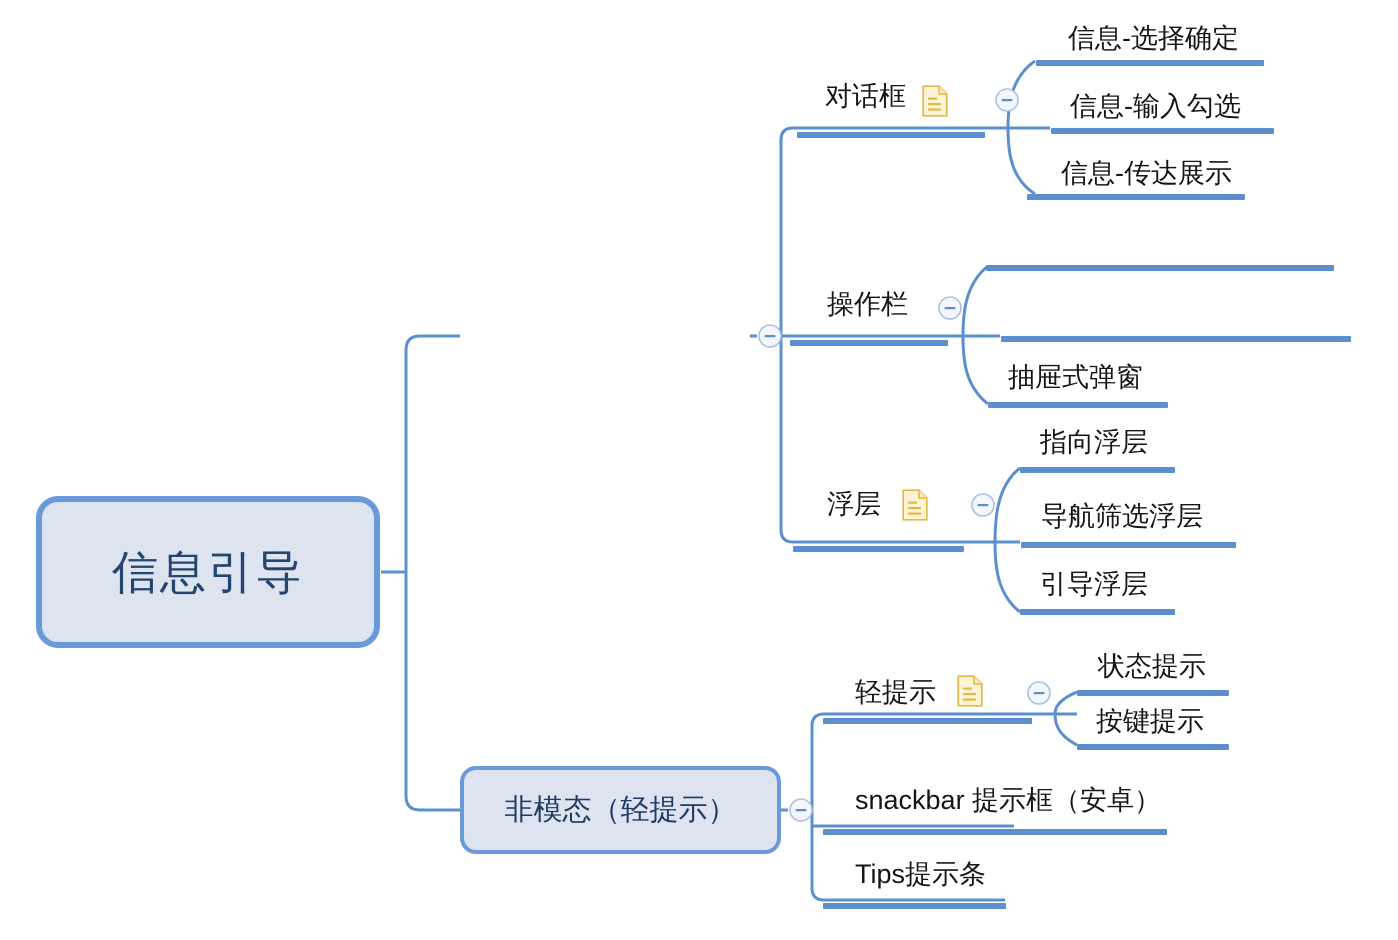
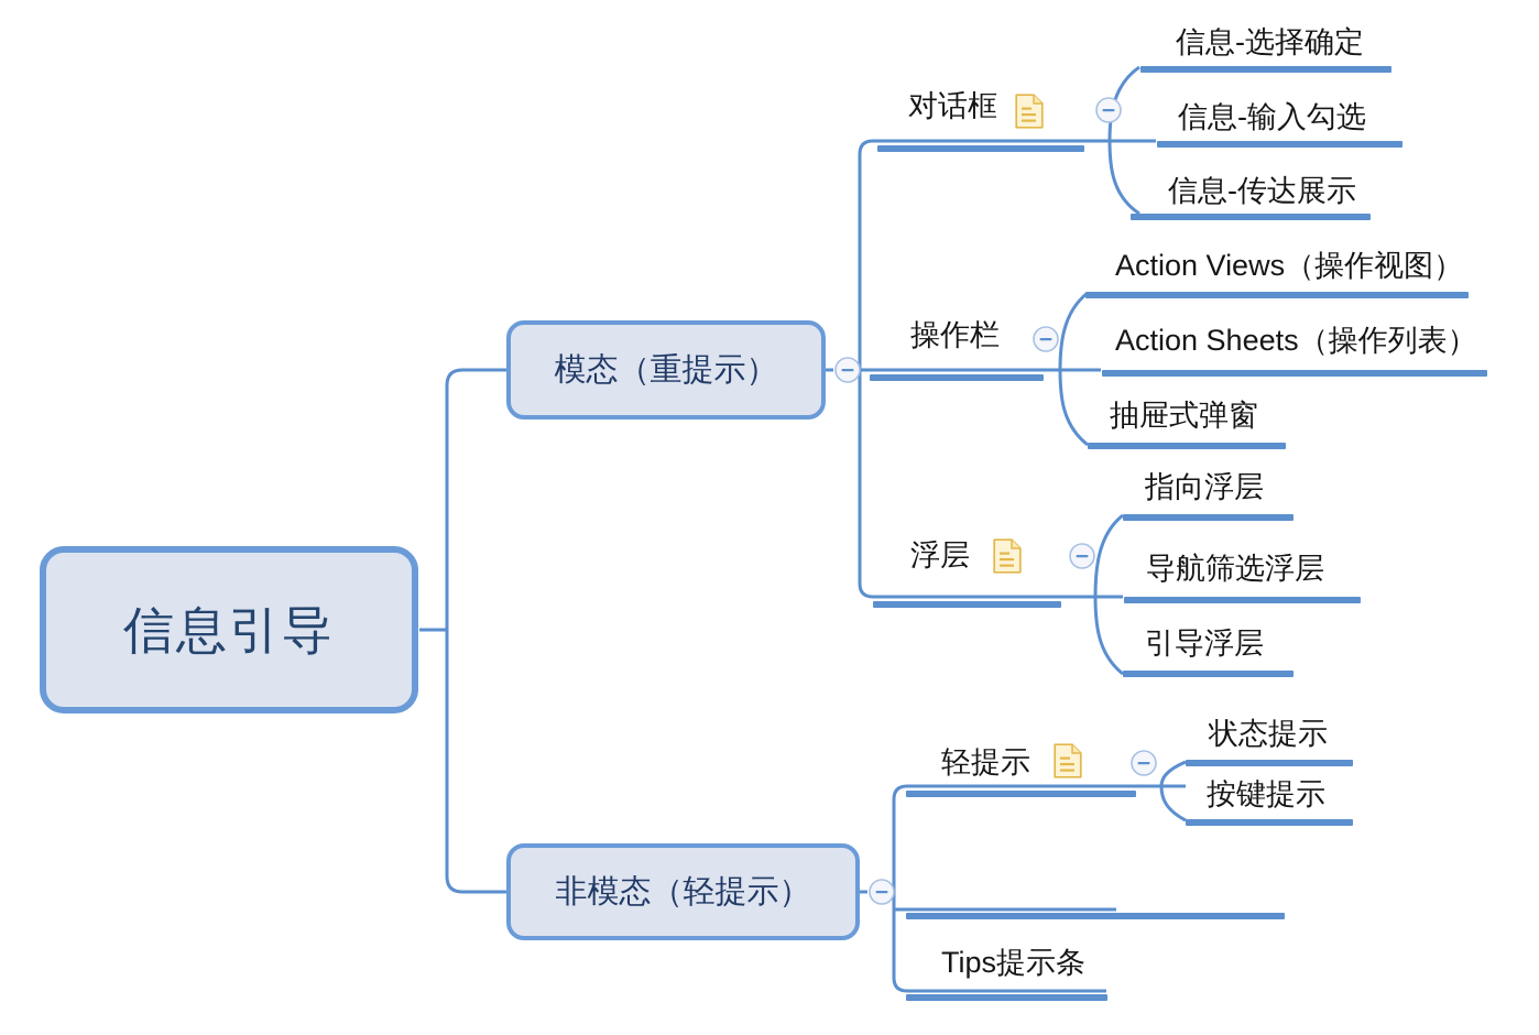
  信息引导
+ 模态（重提示）
  非模态（轻提示）
  对话框
  操作栏
  浮层
  轻提示
- snackbar 提示框（安卓）
  Tips提示条
  信息-选择确定
  信息-输入勾选
  信息-传达展示
+ Action Views（操作视图）
+ Action Sheets（操作列表）
  抽屉式弹窗
  指向浮层
  导航筛选浮层
  引导浮层
  状态提示
  按键提示
